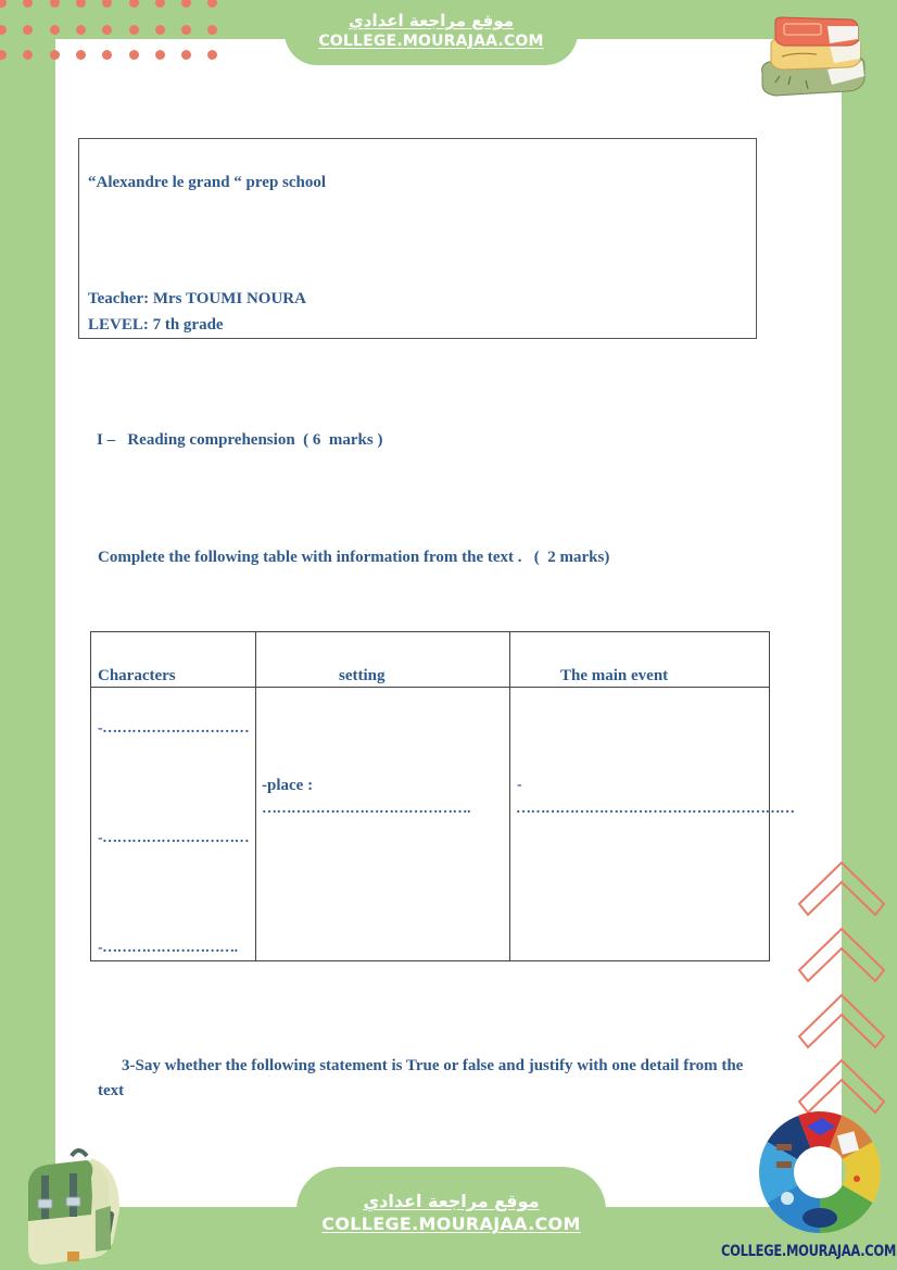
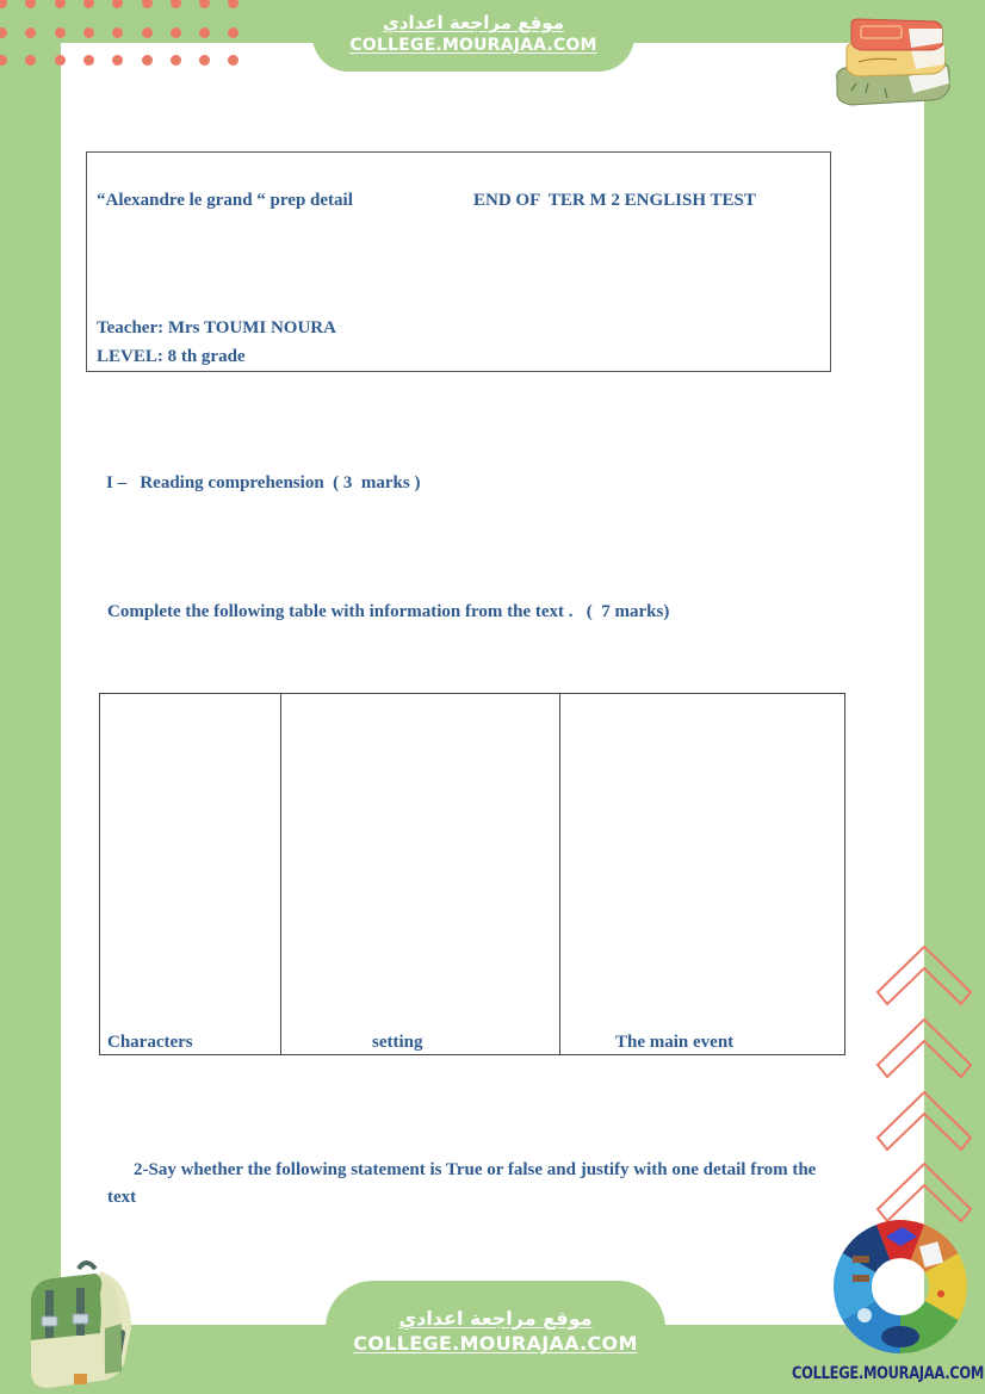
  موقع مراجعة اعدادي
  COLLEGE.MOURAJAA.COM
- “Alexandre le grand “ prep school
+ “Alexandre le grand “ prep detail
+ END OF TER M 2 ENGLISH TEST
  Teacher: Mrs TOUMI NOURA
- LEVEL: 7 th grade
+ LEVEL: 8 th grade
- I – Reading comprehension ( 6 marks )
+ I – Reading comprehension ( 3 marks )
- Complete the following table with information from the text . ( 2 marks)
+ Complete the following table with information from the text . ( 7 marks)
  Characters	setting	The main event
- -………………………… -………………………… -……………………….	-place : …………………………………….	- …………………………………………………
- 3-Say whether the following statement is True or false and justify with one detail from the text
+ 2-Say whether the following statement is True or false and justify with one detail from the text
  COLLEGE.MOURAJAA.COM
  موقع مراجعة اعدادي
  COLLEGE.MOURAJAA.COM
